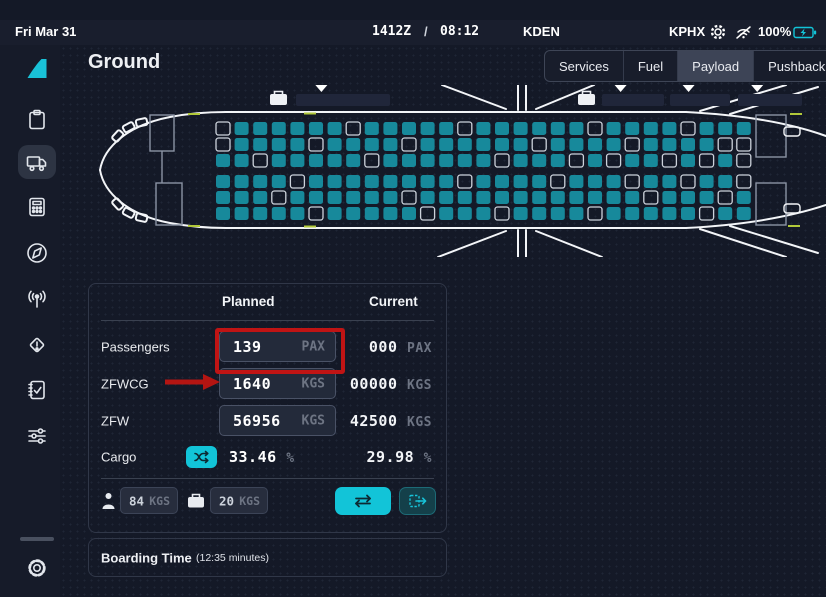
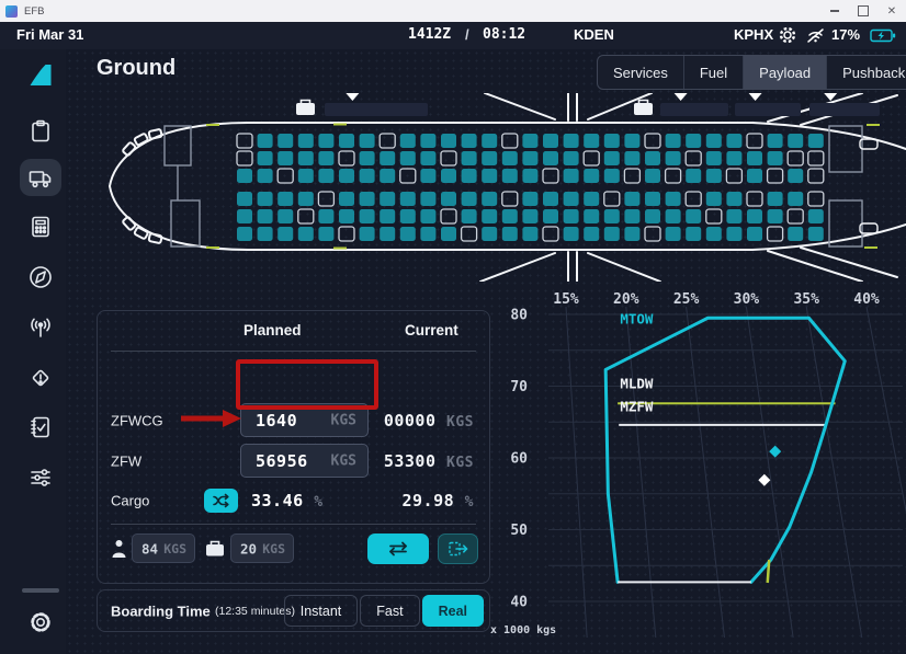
+ EFB
+ ✕
  Fri Mar 31
  1412Z
  /
  08:12
  KDEN
  KPHX
- 100%
+ 17%
  Ground
  Services
  Fuel
  Payload
  Pushback
  Planned
  Current
- Passengers
- 139
- PAX
- 000 PAX
  ZFWCG
  1640
  KGS
  00000 KGS
  ZFW
  56956
  KGS
- 42500 KGS
+ 53300 KGS
  Cargo
  33.46 %
  29.98 %
  84
  KGS
  20
  KGS
  Boarding Time
  (12:35 minutes)
+ Instant
+ Fast
+ Real
+ 15%
+ 20%
+ 25%
+ 30%
+ 35%
+ 40%
+ 80
+ 70
+ 60
+ 50
+ 40
+ x 1000 kgs
+ MTOW
+ MLDW
+ MZFW
